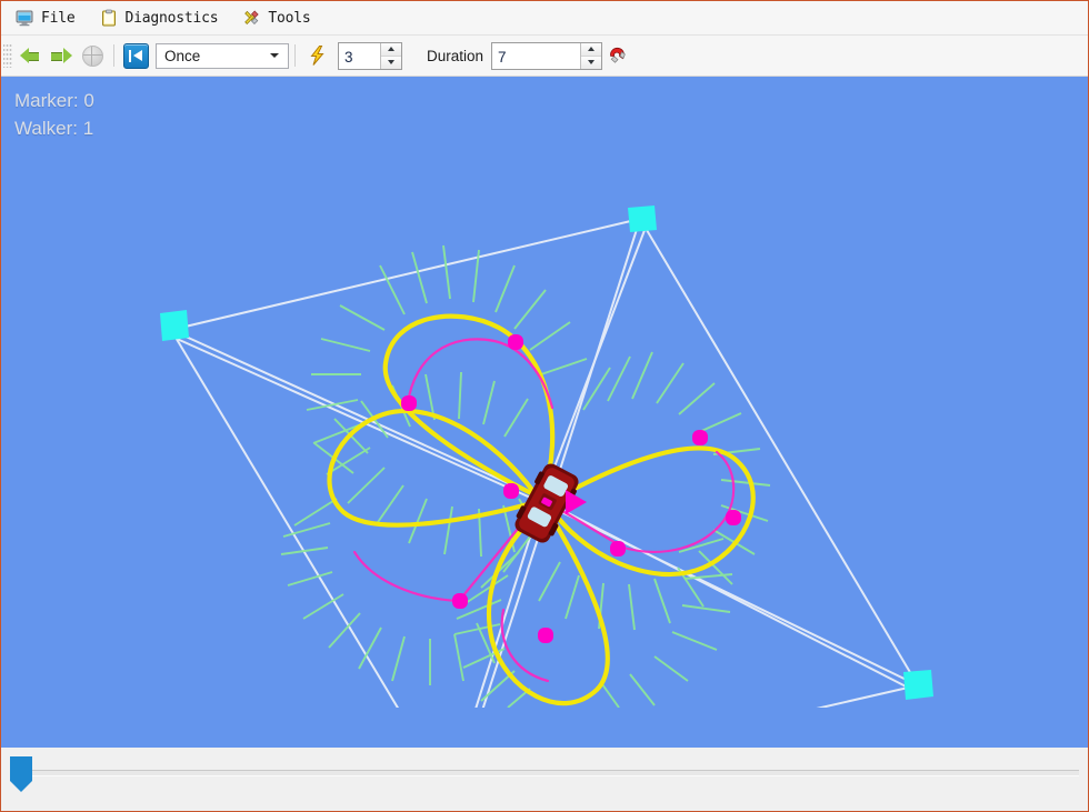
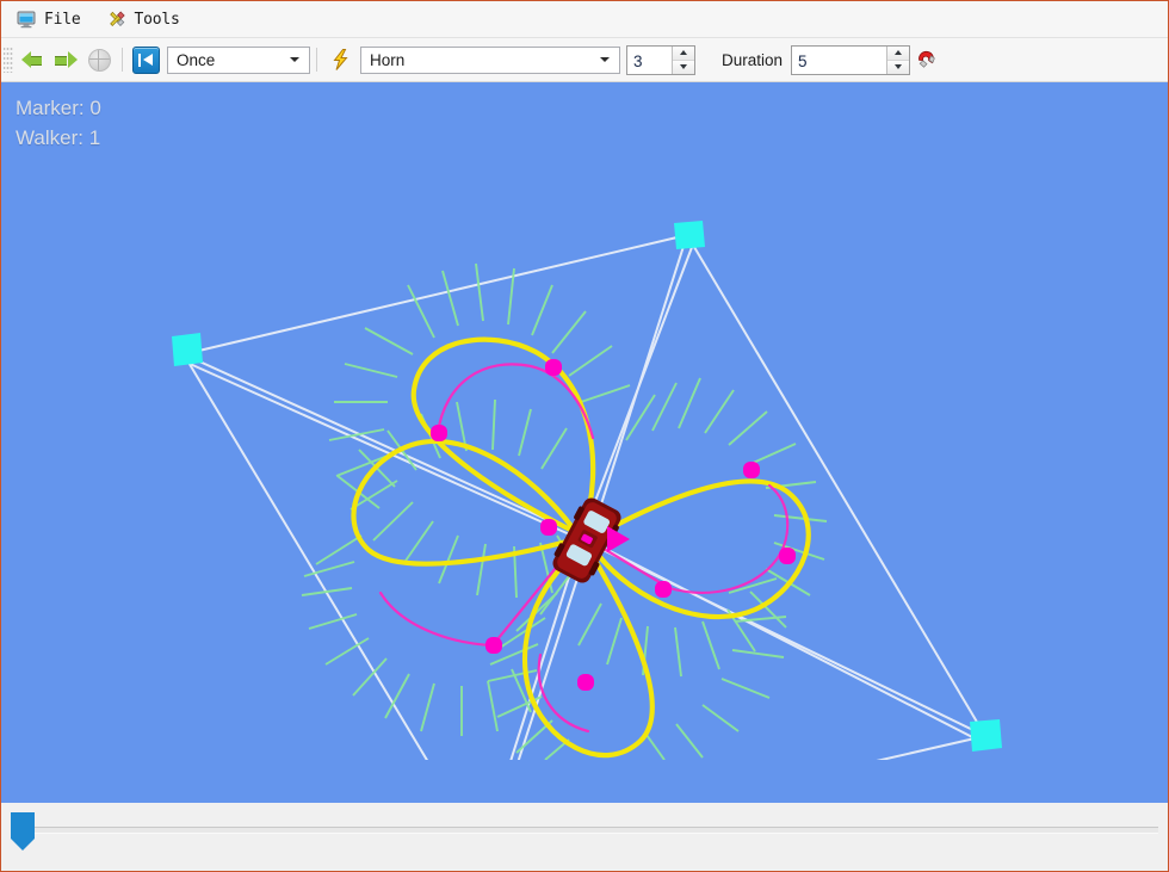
  File
- Diagnostics
  Tools
  Once
+ Horn
  3
  Duration
- 7
+ 5
  Marker: 0
  Walker: 1
